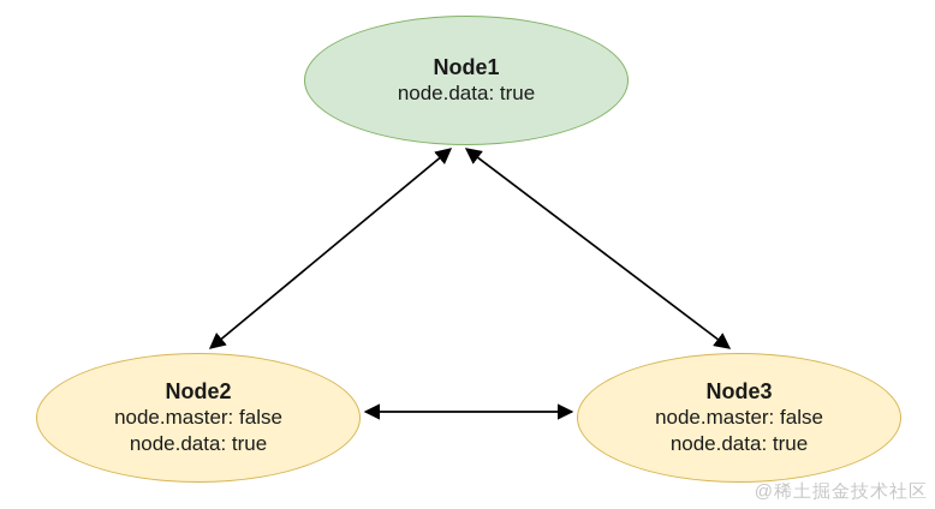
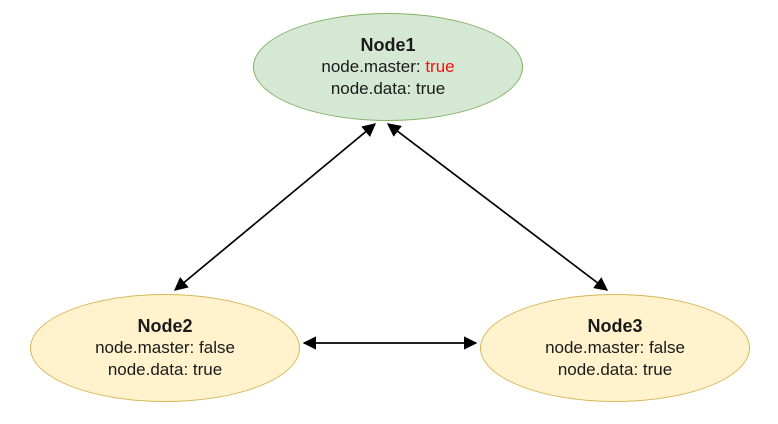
  Node1
+ node.master: true
  node.data: true
  Node2
  node.master: false
  node.data: true
  Node3
  node.master: false
  node.data: true
- @稀土掘金技术社区
